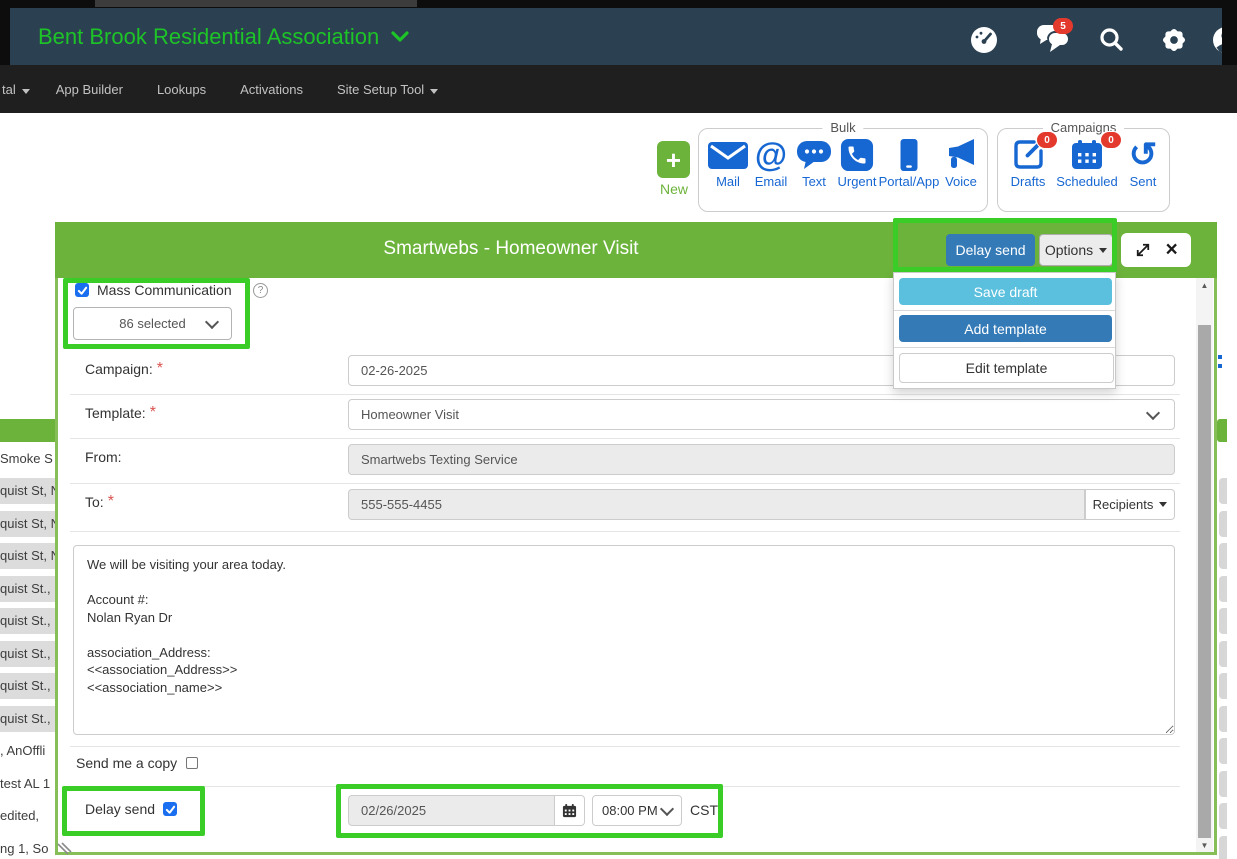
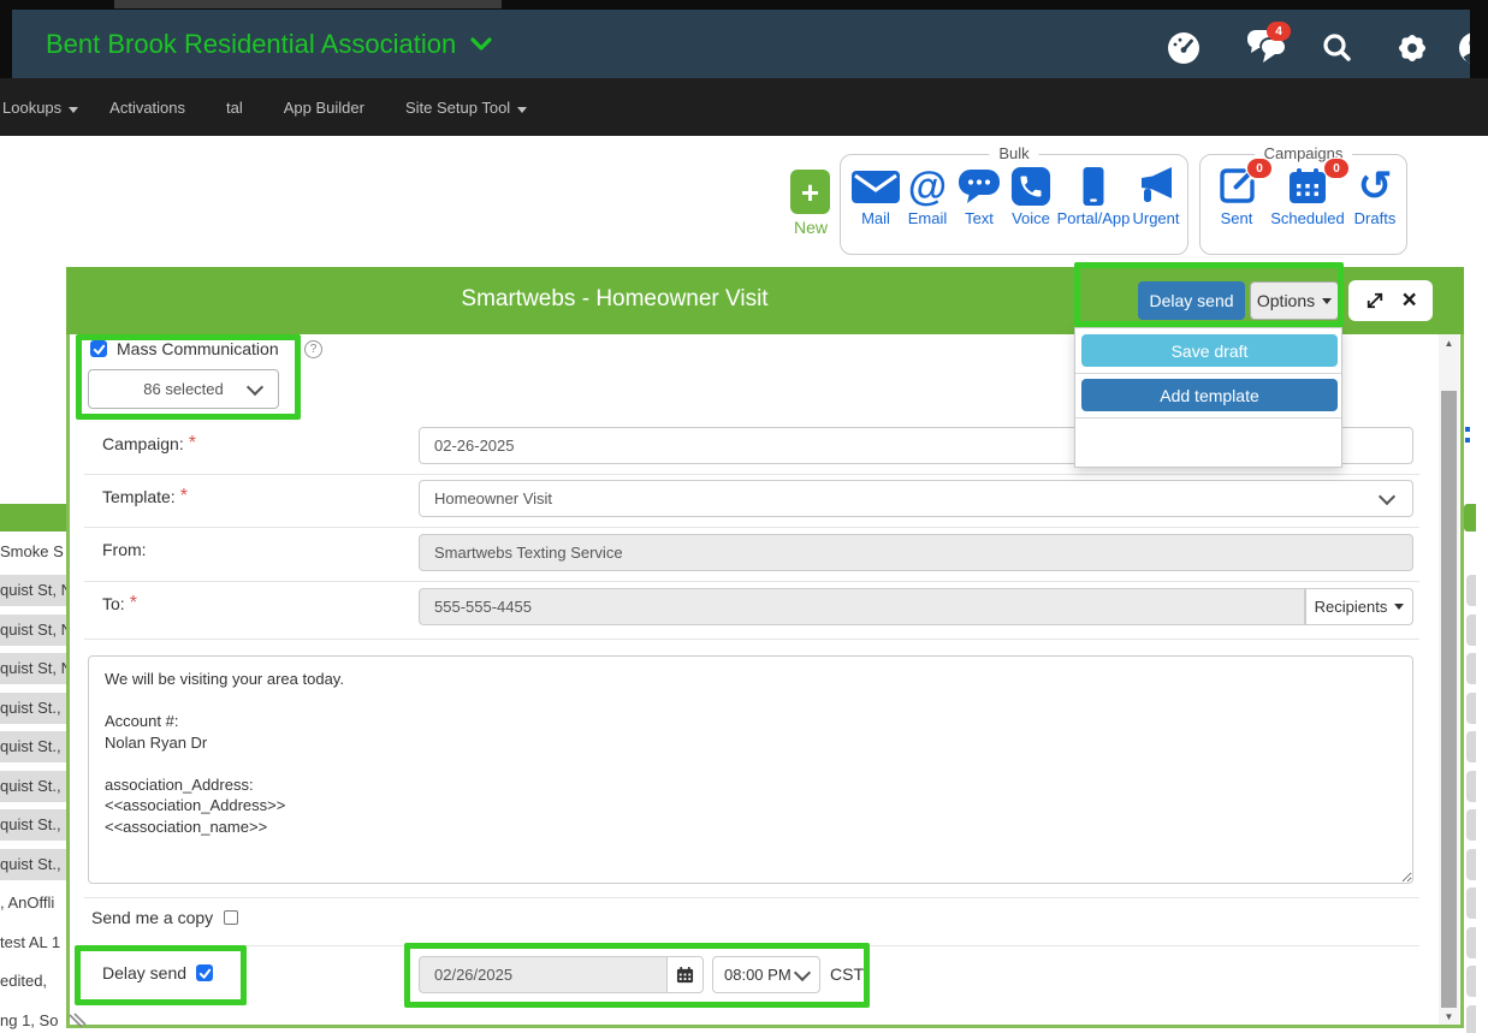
  Bent Brook Residential Association
- 5
+ 4
- tal
+ Lookups
- App Builder
+ Activations
- Lookups
+ tal
- Activations
+ App Builder
  Site Setup Tool
  Smoke S
  quist St,
  quist St,
  quist St,
  quist St.,
  quist St.,
  quist St.,
  quist St.,
  quist St.,
  , AnOffli
  test AL 1
  edited,
  ng 1, So
  +
  New
  Bulk
  Mail
  @
  Email
  Text
- Urgent
+ Voice
  Portal/App
- Voice
+ Urgent
  Campaigns
- Drafts
+ Sent
  0
  Scheduled
  0
  ↺
- Sent
+ Drafts
  Smartwebs - Homeowner Visit
  Delay send
  Options
  ×
  Save draft
  Add template
- Edit template
  Mass Communication
  ?
  86 selected
  Campaign:
  *
  02-26-2025
  Template:
  *
  Homeowner Visit
  From:
  Smartwebs Texting Service
  To:
  *
  555-555-4455
  Recipients
  We will be visiting your area today.
  Account #:
  Nolan Ryan Dr
  association_Address:
  <<association_Address>>
  <<association_name>>
  Send me a copy
  Delay send
  02/26/2025
  08:00 PM
  CST
  ▲
  ▼
